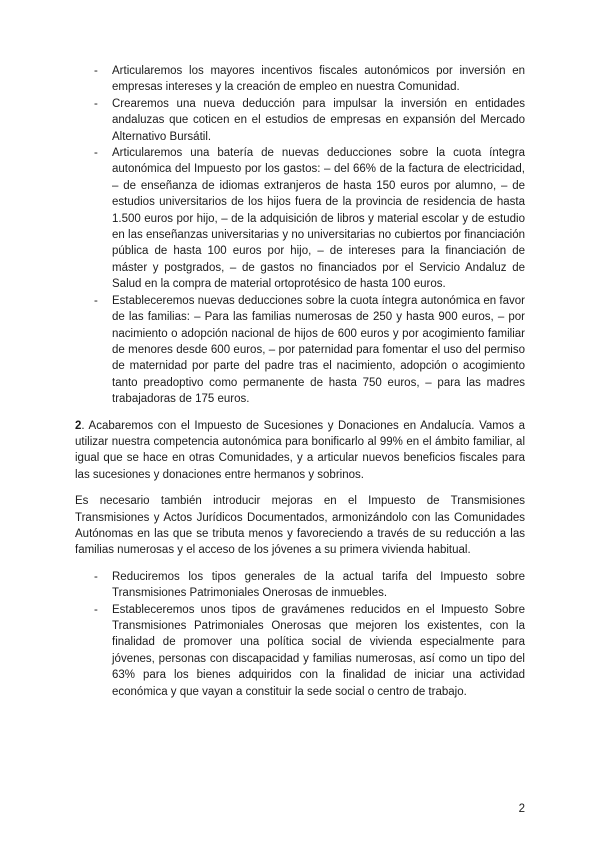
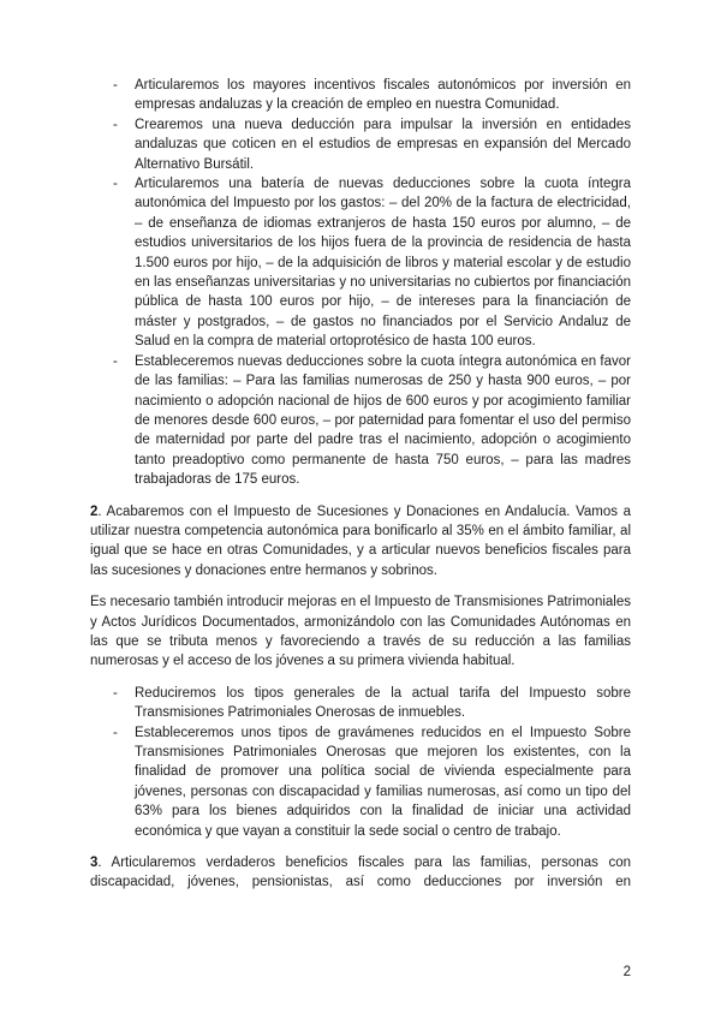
  -
- Articularemos los mayores incentivos fiscales autonómicos por inversión en empresas intereses y la creación de empleo en nuestra Comunidad.
+ Articularemos los mayores incentivos fiscales autonómicos por inversión en empresas andaluzas y la creación de empleo en nuestra Comunidad.
  -
  Crearemos una nueva deducción para impulsar la inversión en entidades andaluzas que coticen en el estudios de empresas en expansión del Mercado Alternativo Bursátil.
  -
- Articularemos una batería de nuevas deducciones sobre la cuota íntegra autonómica del Impuesto por los gastos: – del 66% de la factura de electricidad, – de enseñanza de idiomas extranjeros de hasta 150 euros por alumno, – de estudios universitarios de los hijos fuera de la provincia de residencia de hasta 1.500 euros por hijo, – de la adquisición de libros y material escolar y de estudio en las enseñanzas universitarias y no universitarias no cubiertos por financiación pública de hasta 100 euros por hijo, – de intereses para la financiación de máster y postgrados, – de gastos no financiados por el Servicio Andaluz de Salud en la compra de material ortoprotésico de hasta 100 euros.
+ Articularemos una batería de nuevas deducciones sobre la cuota íntegra autonómica del Impuesto por los gastos: – del 20% de la factura de electricidad, – de enseñanza de idiomas extranjeros de hasta 150 euros por alumno, – de estudios universitarios de los hijos fuera de la provincia de residencia de hasta 1.500 euros por hijo, – de la adquisición de libros y material escolar y de estudio en las enseñanzas universitarias y no universitarias no cubiertos por financiación pública de hasta 100 euros por hijo, – de intereses para la financiación de máster y postgrados, – de gastos no financiados por el Servicio Andaluz de Salud en la compra de material ortoprotésico de hasta 100 euros.
  -
  Estableceremos nuevas deducciones sobre la cuota íntegra autonómica en favor de las familias: – Para las familias numerosas de 250 y hasta 900 euros, – por nacimiento o adopción nacional de hijos de 600 euros y por acogimiento familiar de menores desde 600 euros, – por paternidad para fomentar el uso del permiso de maternidad por parte del padre tras el nacimiento, adopción o acogimiento tanto preadoptivo como permanente de hasta 750 euros, – para las madres trabajadoras de 175 euros.
- 2. Acabaremos con el Impuesto de Sucesiones y Donaciones en Andalucía. Vamos a utilizar nuestra competencia autonómica para bonificarlo al 99% en el ámbito familiar, al igual que se hace en otras Comunidades, y a articular nuevos beneficios fiscales para las sucesiones y donaciones entre hermanos y sobrinos.
+ 2. Acabaremos con el Impuesto de Sucesiones y Donaciones en Andalucía. Vamos a utilizar nuestra competencia autonómica para bonificarlo al 35% en el ámbito familiar, al igual que se hace en otras Comunidades, y a articular nuevos beneficios fiscales para las sucesiones y donaciones entre hermanos y sobrinos.
- Es necesario también introducir mejoras en el Impuesto de Transmisiones Transmisiones y Actos Jurídicos Documentados, armonizándolo con las Comunidades Autónomas en las que se tributa menos y favoreciendo a través de su reducción a las familias numerosas y el acceso de los jóvenes a su primera vivienda habitual.
+ Es necesario también introducir mejoras en el Impuesto de Transmisiones Patrimoniales y Actos Jurídicos Documentados, armonizándolo con las Comunidades Autónomas en las que se tributa menos y favoreciendo a través de su reducción a las familias numerosas y el acceso de los jóvenes a su primera vivienda habitual.
  -
  Reduciremos los tipos generales de la actual tarifa del Impuesto sobre Transmisiones Patrimoniales Onerosas de inmuebles.
  -
  Estableceremos unos tipos de gravámenes reducidos en el Impuesto Sobre Transmisiones Patrimoniales Onerosas que mejoren los existentes, con la finalidad de promover una política social de vivienda especialmente para jóvenes, personas con discapacidad y familias numerosas, así como un tipo del 63% para los bienes adquiridos con la finalidad de iniciar una actividad económica y que vayan a constituir la sede social o centro de trabajo.
+ 3. Articularemos verdaderos beneficios fiscales para las familias, personas con discapacidad, jóvenes, pensionistas, así como deducciones por inversión en
  2
